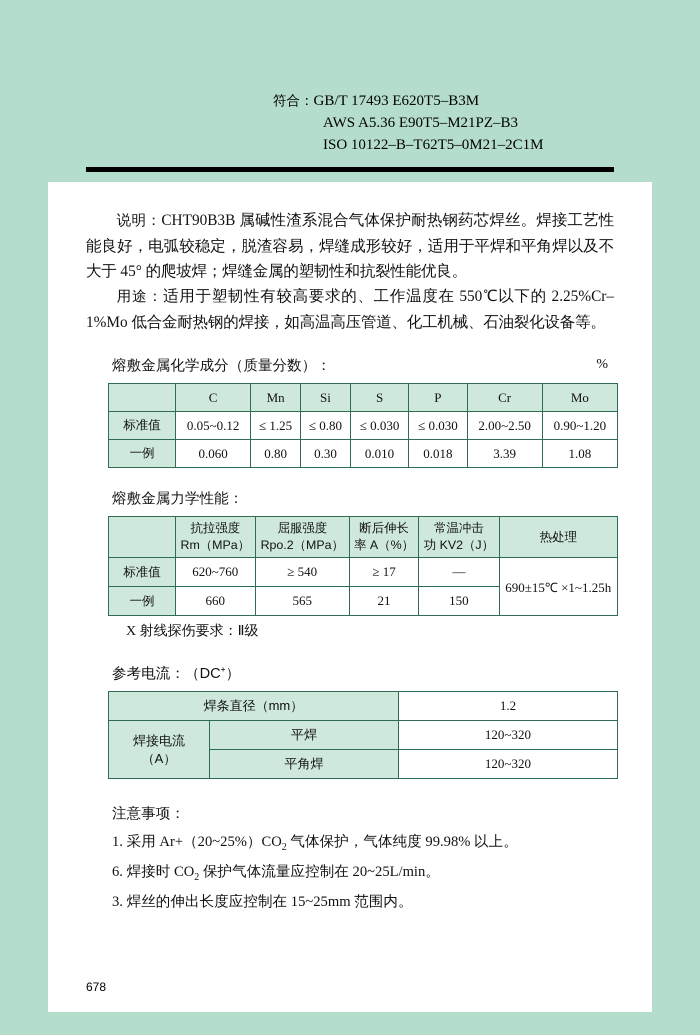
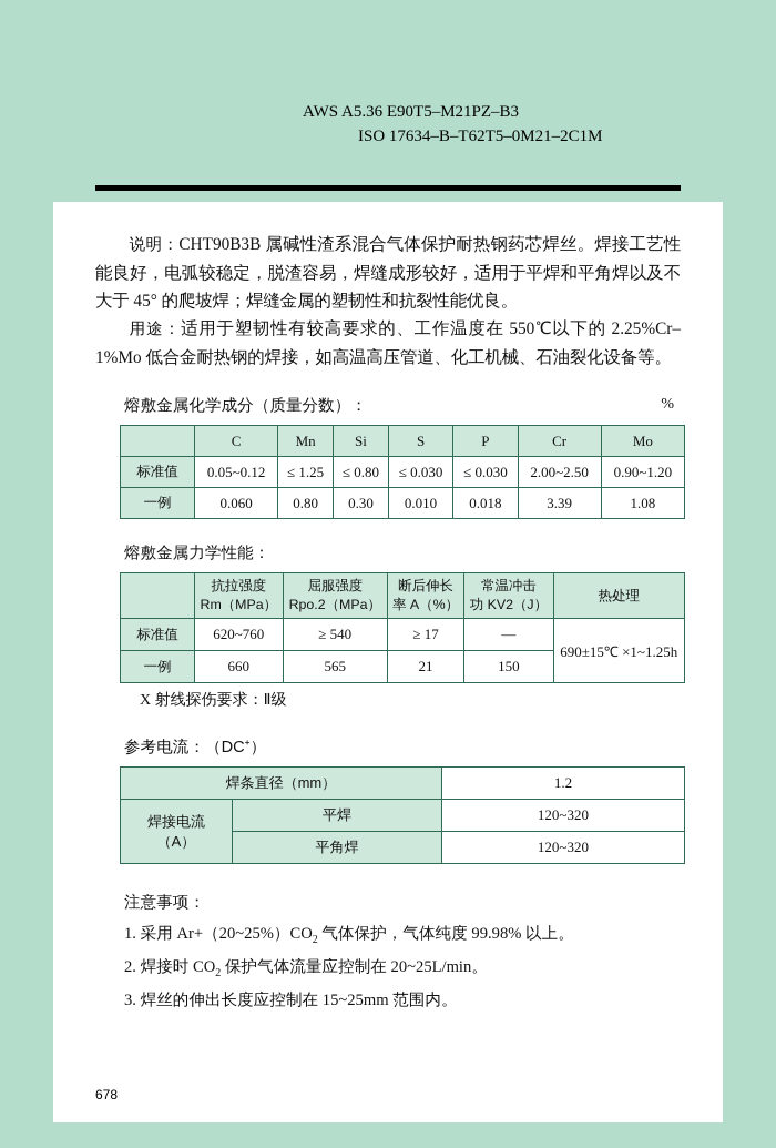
- 符合：GB/T 17493 E620T5–B3M
  AWS A5.36 E90T5–M21PZ–B3
- ISO 10122–B–T62T5–0M21–2C1M
+ ISO 17634–B–T62T5–0M21–2C1M
  说明：CHT90B3B 属碱性渣系混合气体保护耐热钢药芯焊丝。焊接工艺性能良好，电弧较稳定，脱渣容易，焊缝成形较好，适用于平焊和平角焊以及不大于 45° 的爬坡焊；焊缝金属的塑韧性和抗裂性能优良。
  用途：适用于塑韧性有较高要求的、工作温度在 550℃以下的 2.25%Cr–1%Mo 低合金耐热钢的焊接，如高温高压管道、化工机械、石油裂化设备等。
  熔敷金属化学成分（质量分数）：
  %
  	C	Mn	Si	S	P	Cr	Mo
  标准值	0.05~0.12	≤ 1.25	≤ 0.80	≤ 0.030	≤ 0.030	2.00~2.50	0.90~1.20
  一例	0.060	0.80	0.30	0.010	0.018	3.39	1.08
  熔敷金属力学性能：
  	抗拉强度 Rm（MPa）	屈服强度 Rpo.2（MPa）	断后伸长 率 A（%）	常温冲击 功 KV2（J）	热处理
  标准值	620~760	≥ 540	≥ 17	—	690±15℃ ×1~1.25h
  一例	660	565	21	150
  X 射线探伤要求：Ⅱ级
  参考电流：（DC⁺）
  焊条直径（mm）	1.2
  焊接电流 （A）	平焊	120~320
  平角焊	120~320
  注意事项：
  1. 采用 Ar+（20~25%）CO2 气体保护，气体纯度 99.98% 以上。
- 6. 焊接时 CO2 保护气体流量应控制在 20~25L/min。
+ 2. 焊接时 CO2 保护气体流量应控制在 20~25L/min。
  3. 焊丝的伸出长度应控制在 15~25mm 范围内。
  678
